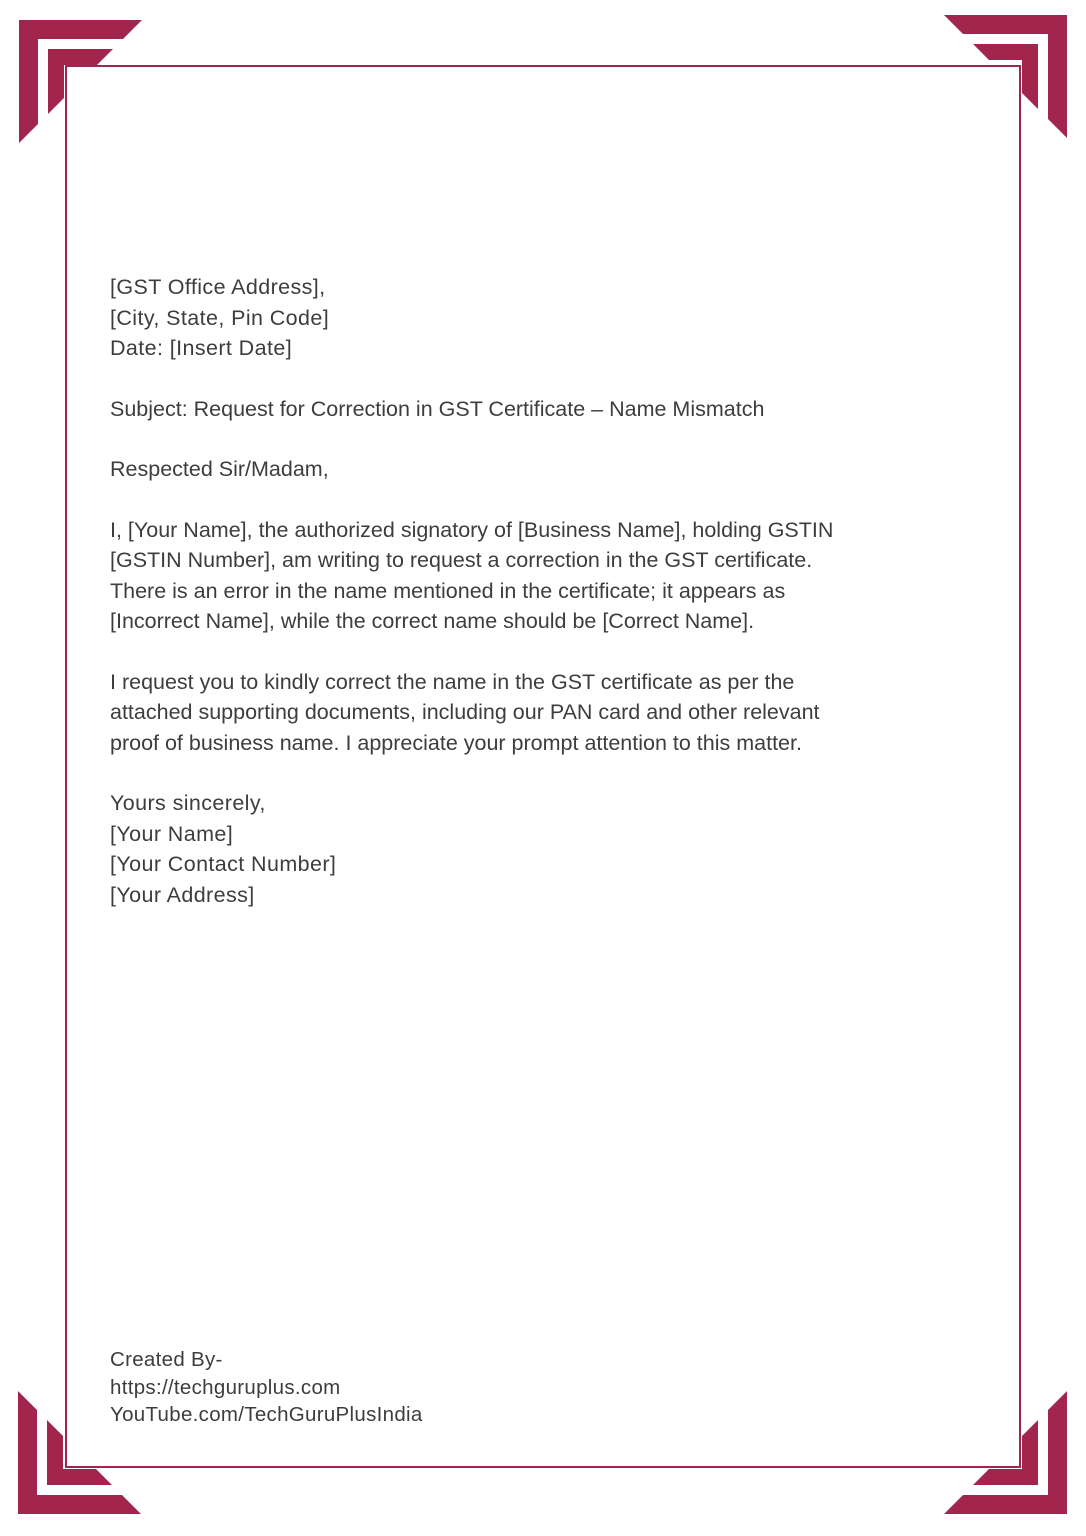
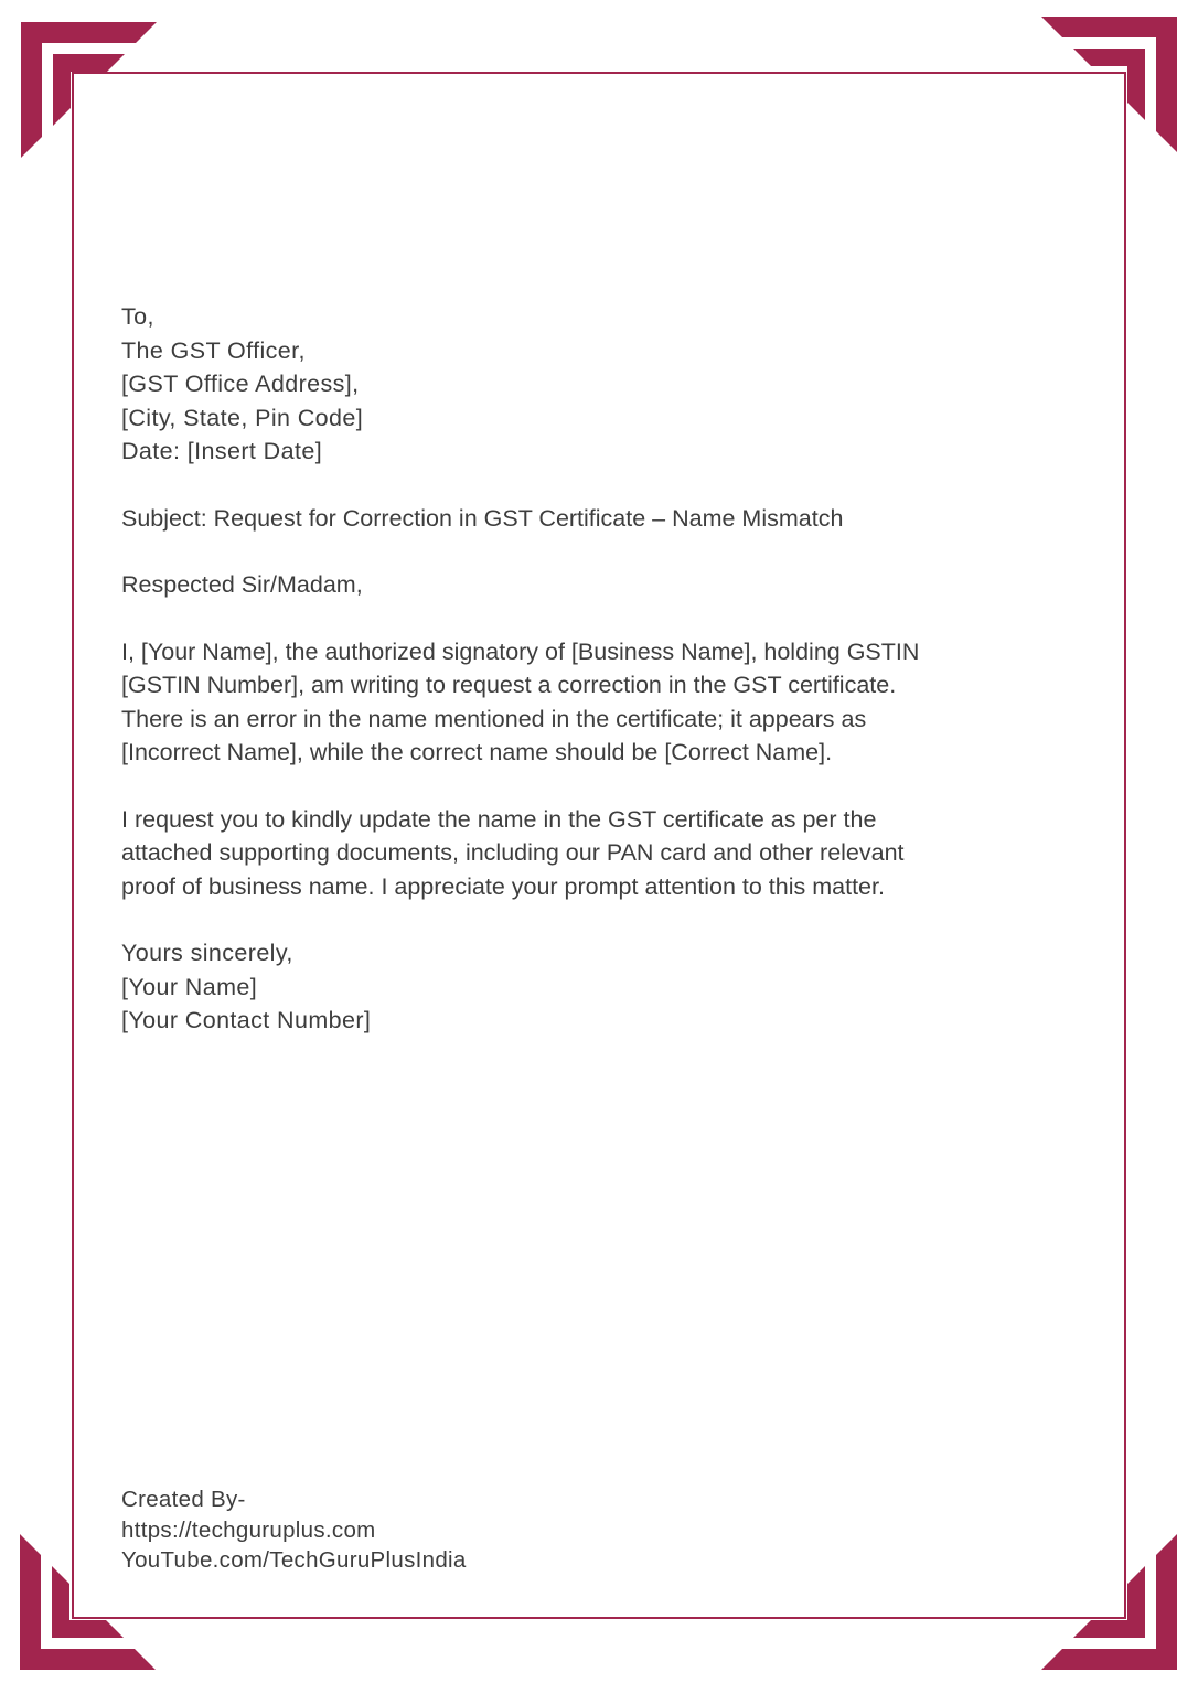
+ To,
+ The GST Officer,
  [GST Office Address],
  [City, State, Pin Code]
  Date: [Insert Date]
  Subject: Request for Correction in GST Certificate – Name Mismatch
  Respected Sir/Madam,
  I, [Your Name], the authorized signatory of [Business Name], holding GSTIN
  [GSTIN Number], am writing to request a correction in the GST certificate.
  There is an error in the name mentioned in the certificate; it appears as
  [Incorrect Name], while the correct name should be [Correct Name].
- I request you to kindly correct the name in the GST certificate as per the
+ I request you to kindly update the name in the GST certificate as per the
  attached supporting documents, including our PAN card and other relevant
  proof of business name. I appreciate your prompt attention to this matter.
  Yours sincerely,
  [Your Name]
  [Your Contact Number]
- [Your Address]
  Created By-
  https://techguruplus.com
  YouTube.com/TechGuruPlusIndia
